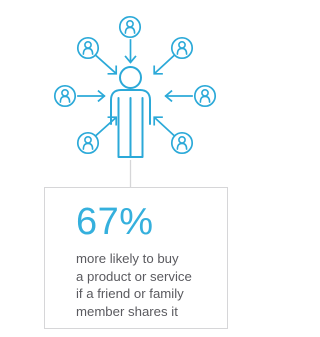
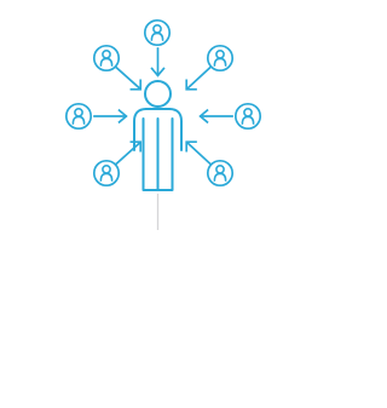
- 67%
- more likely to buy
- a product or service
- if a friend or family
- member shares it
